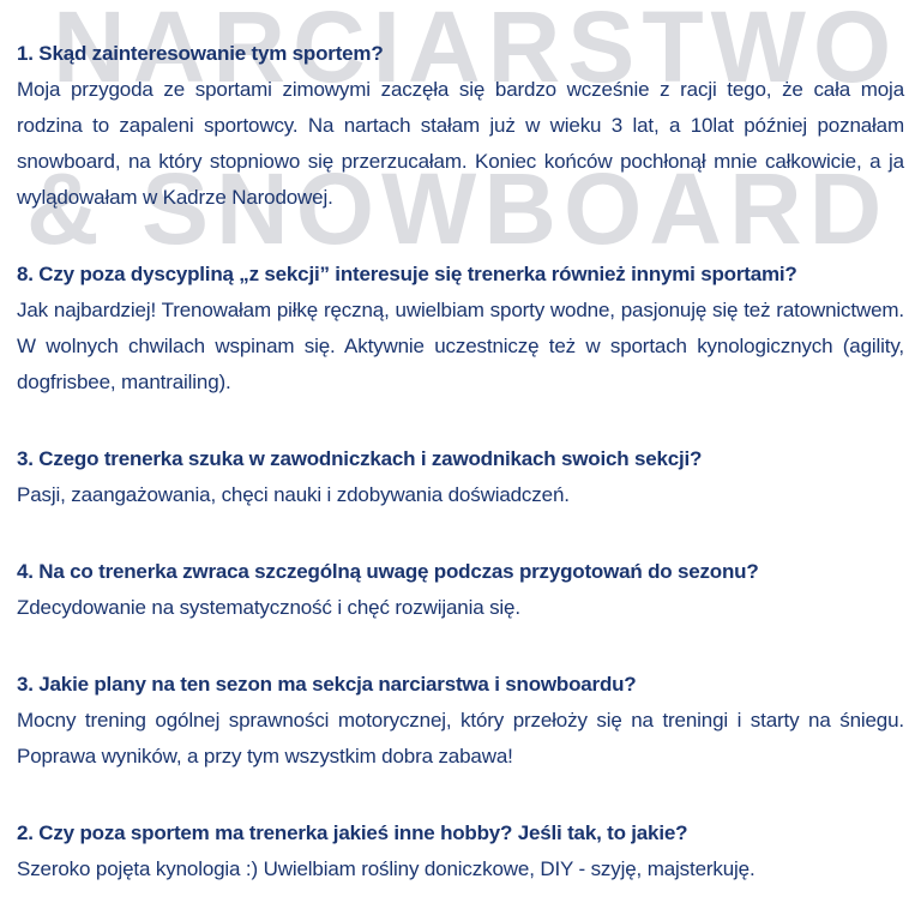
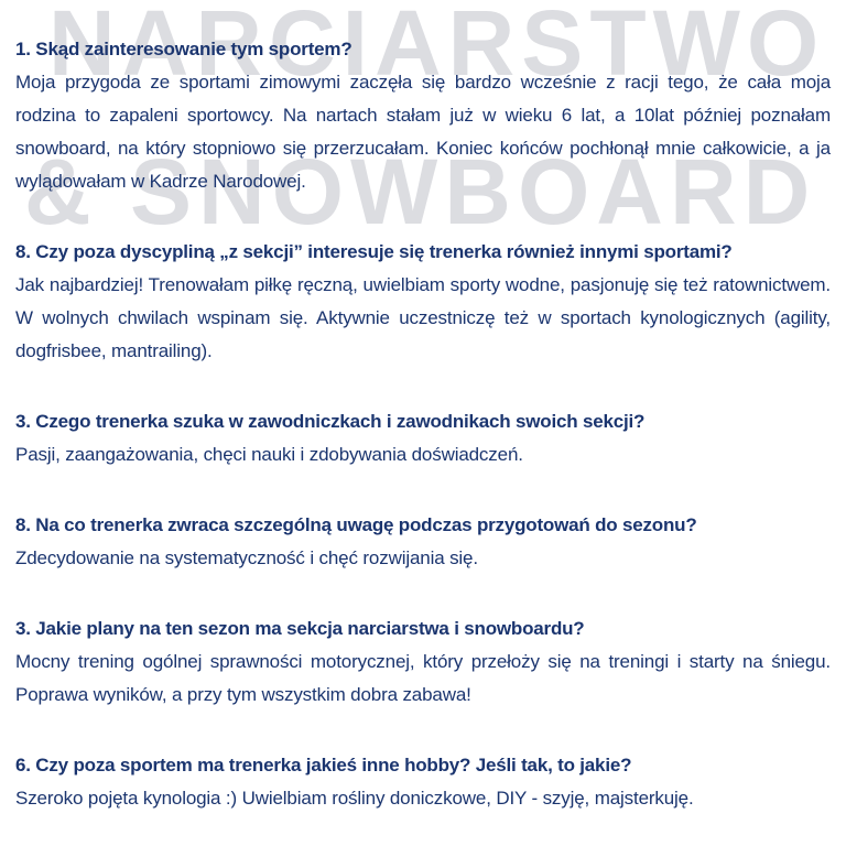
  NARCIARSTWO
  & SNOWBOARD
  1. Skąd zainteresowanie tym sportem?
- Moja przygoda ze sportami zimowymi zaczęła się bardzo wcześnie z racji tego, że cała moja rodzina to zapaleni sportowcy. Na nartach stałam już w wieku 3 lat, a 10lat później poznałam snowboard, na który stopniowo się przerzucałam. Koniec końców pochłonął mnie całkowicie, a ja wylądowałam w Kadrze Narodowej.
+ Moja przygoda ze sportami zimowymi zaczęła się bardzo wcześnie z racji tego, że cała moja rodzina to zapaleni sportowcy. Na nartach stałam już w wieku 6 lat, a 10lat później poznałam snowboard, na który stopniowo się przerzucałam. Koniec końców pochłonął mnie całkowicie, a ja wylądowałam w Kadrze Narodowej.
  8. Czy poza dyscypliną „z sekcji” interesuje się trenerka również innymi sportami?
  Jak najbardziej! Trenowałam piłkę ręczną, uwielbiam sporty wodne, pasjonuję się też ratownictwem. W wolnych chwilach wspinam się. Aktywnie uczestniczę też w sportach kynologicznych (agility, dogfrisbee, mantrailing).
  3. Czego trenerka szuka w zawodniczkach i zawodnikach swoich sekcji?
  Pasji, zaangażowania, chęci nauki i zdobywania doświadczeń.
- 4. Na co trenerka zwraca szczególną uwagę podczas przygotowań do sezonu?
+ 8. Na co trenerka zwraca szczególną uwagę podczas przygotowań do sezonu?
  Zdecydowanie na systematyczność i chęć rozwijania się.
  3. Jakie plany na ten sezon ma sekcja narciarstwa i snowboardu?
  Mocny trening ogólnej sprawności motorycznej, który przełoży się na treningi i starty na śniegu. Poprawa wyników, a przy tym wszystkim dobra zabawa!
- 2. Czy poza sportem ma trenerka jakieś inne hobby? Jeśli tak, to jakie?
+ 6. Czy poza sportem ma trenerka jakieś inne hobby? Jeśli tak, to jakie?
  Szeroko pojęta kynologia :) Uwielbiam rośliny doniczkowe, DIY - szyję, majsterkuję.
